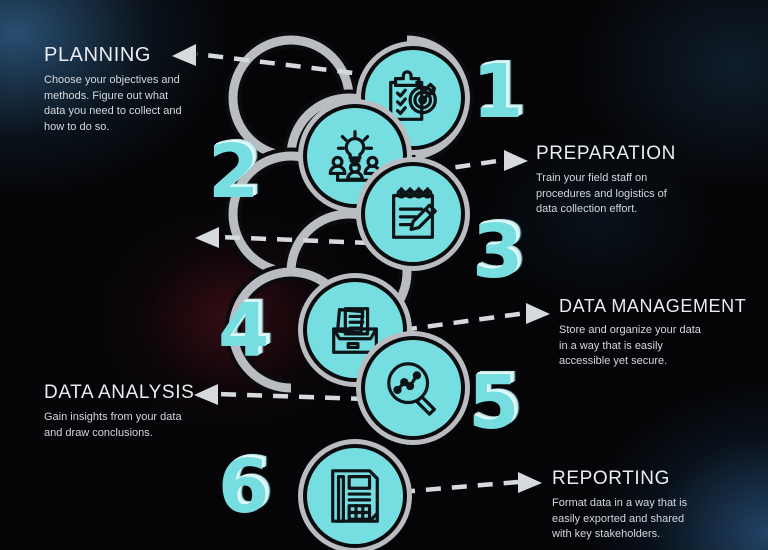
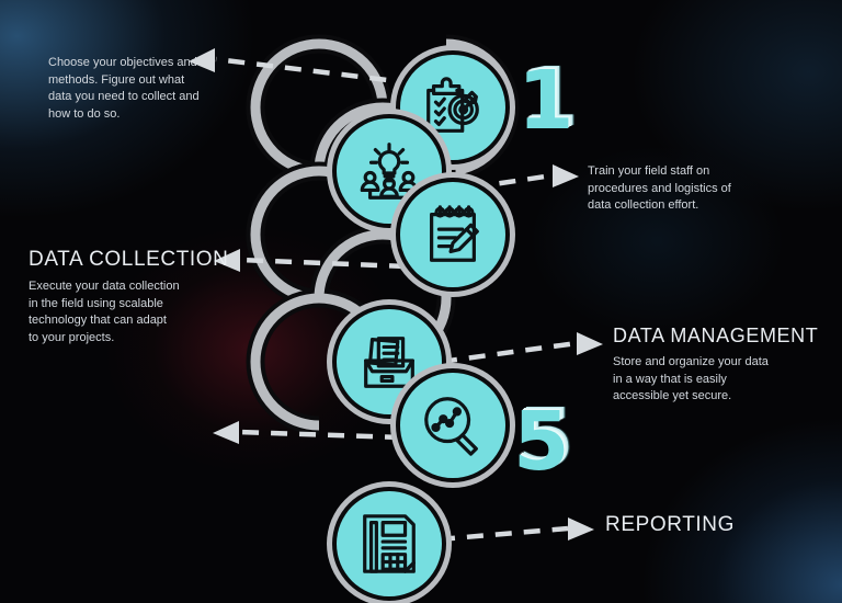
  1
- 2
- 3
- 4
  5
- 6
- PLANNING
  Choose your objectives and
  methods. Figure out what
  data you need to collect and
  how to do so.
- PREPARATION
  Train your field staff on
  procedures and logistics of
  data collection effort.
+ DATA COLLECTION
+ Execute your data collection
+ in the field using scalable
+ technology that can adapt
+ to your projects.
  DATA MANAGEMENT
  Store and organize your data
  in a way that is easily
  accessible yet secure.
- DATA ANALYSIS
- Gain insights from your data
- and draw conclusions.
  REPORTING
- Format data in a way that is
- easily exported and shared
- with key stakeholders.
